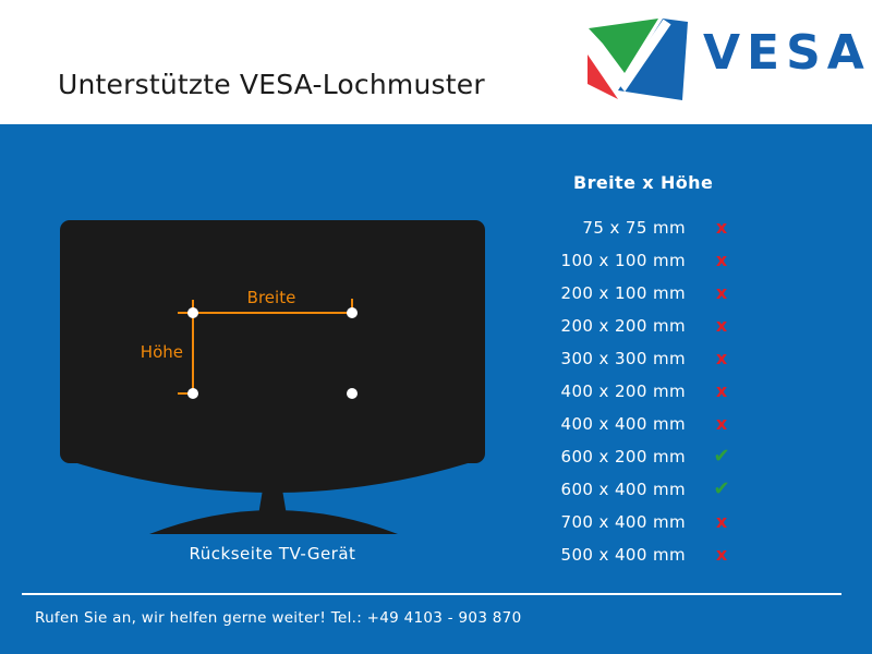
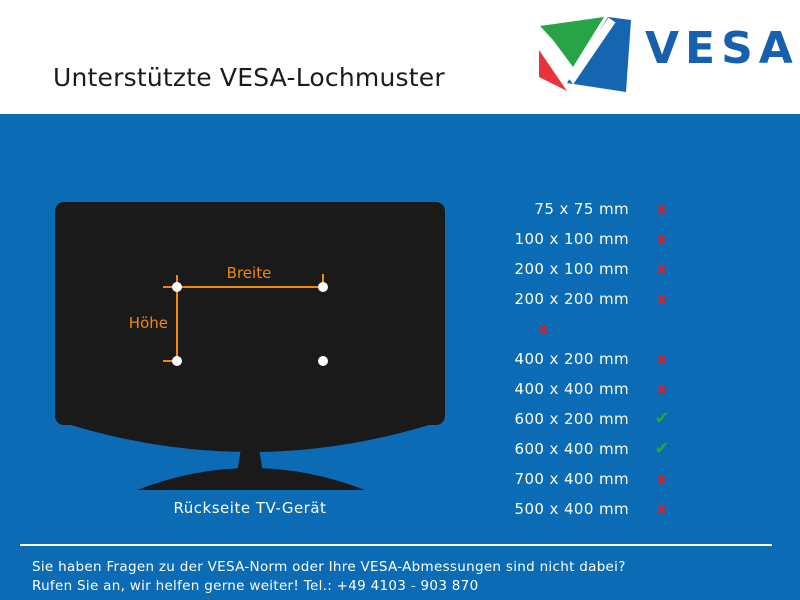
  Unterstützte VESA-Lochmuster
  VESA
  Breite
  Höhe
  Rückseite TV-Gerät
- Breite x Höhe
  75 x 75 mm
  x
  100 x 100 mm
  x
  200 x 100 mm
  x
  200 x 200 mm
  x
- 300 x 300 mm
  x
  400 x 200 mm
  x
  400 x 400 mm
  x
  600 x 200 mm
  ✔
  600 x 400 mm
  ✔
  700 x 400 mm
  x
  500 x 400 mm
  x
+ Sie haben Fragen zu der VESA-Norm oder Ihre VESA-Abmessungen sind nicht dabei?
  Rufen Sie an, wir helfen gerne weiter! Tel.: +49 4103 - 903 870
